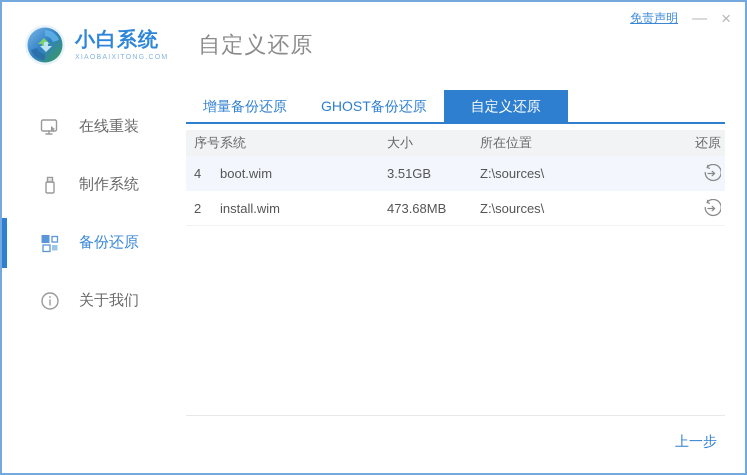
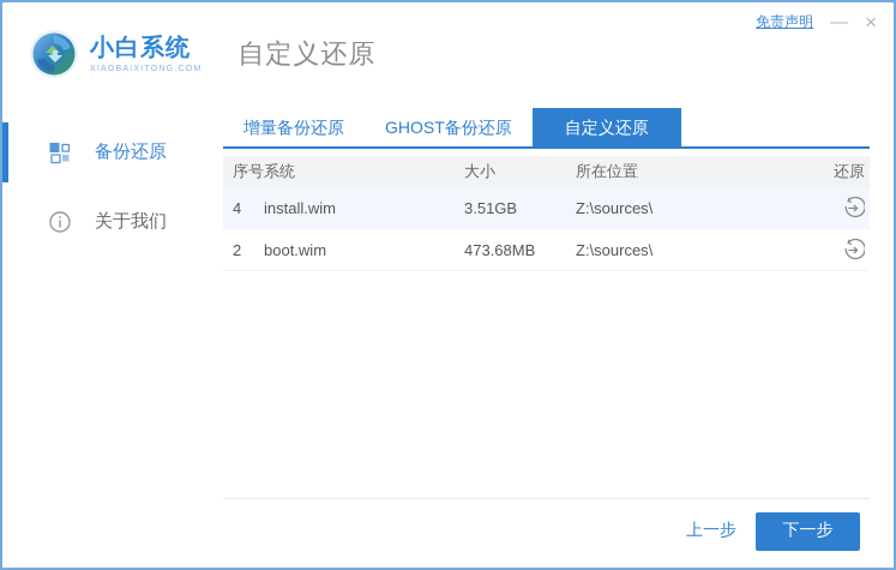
  免责声明
  —
  ×
  小白系统
  自定义还原
- 在线重装
- 制作系统
  备份还原
  关于我们
  增量备份还原
  GHOST备份还原
  自定义还原
  序号
  系统
  大小
  所在位置
  还原
  4
- boot.wim
+ install.wim
  3.51GB
  Z:\sources\
  2
- install.wim
+ boot.wim
  473.68MB
  Z:\sources\
  上一步
+ 下一步
